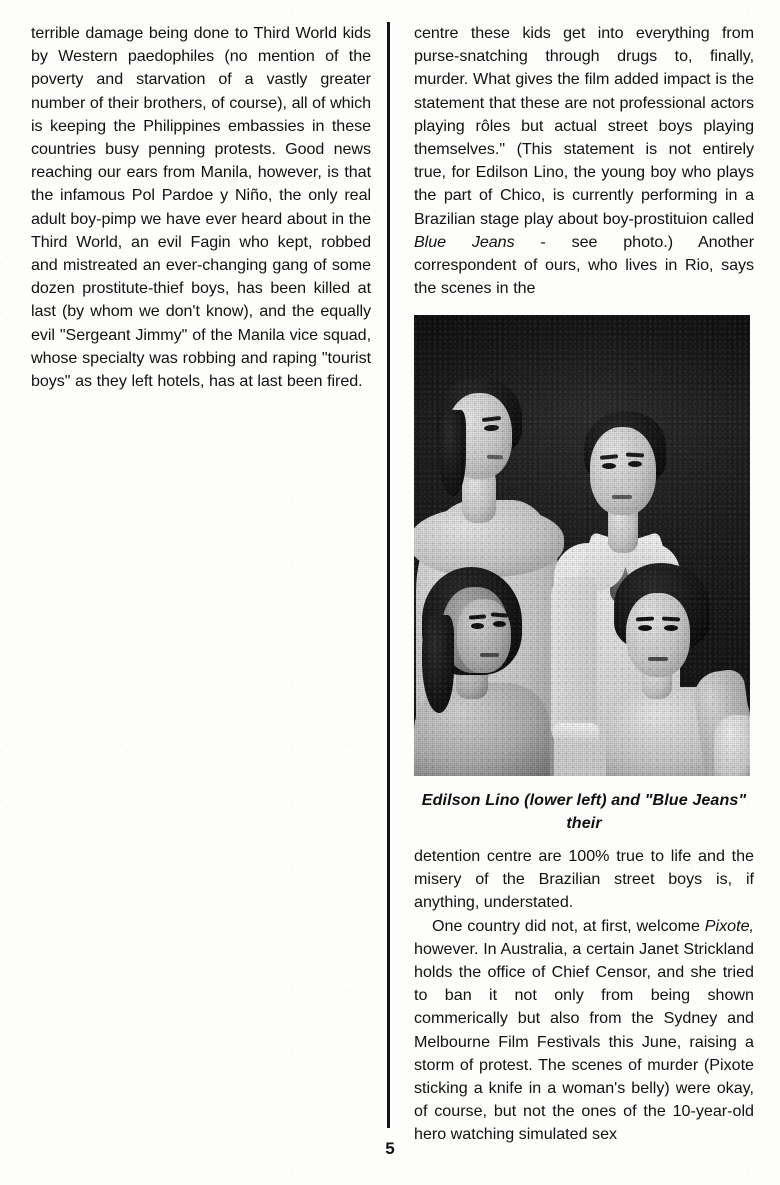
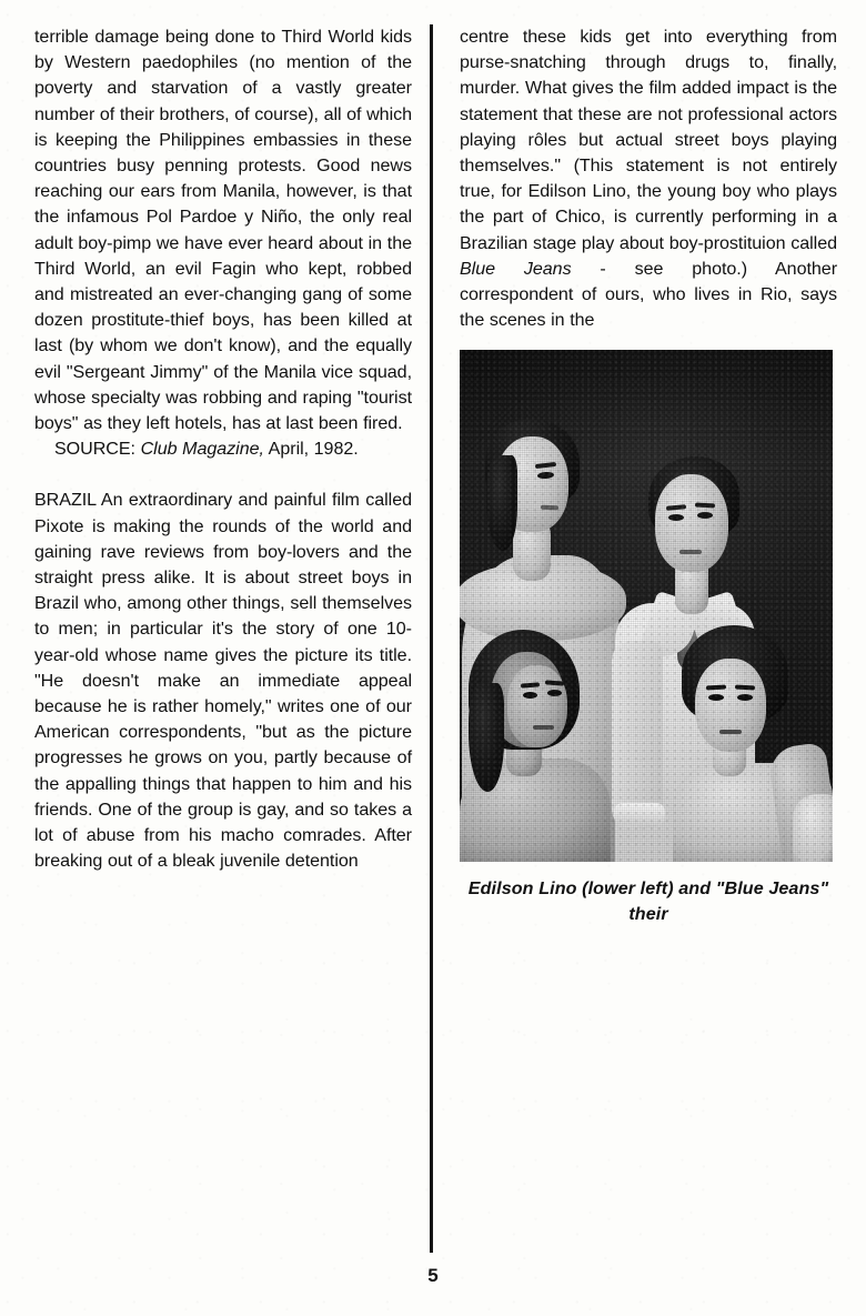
  terrible damage being done to Third World kids by Western paedophiles (no mention of the poverty and starvation of a vastly greater number of their brothers, of course), all of which is keeping the Philippines embassies in these countries busy penning protests. Good news reaching our ears from Manila, however, is that the infamous Pol Pardoe y Niño, the only real adult boy-pimp we have ever heard about in the Third World, an evil Fagin who kept, robbed and mistreated an ever-changing gang of some dozen prostitute-thief boys, has been killed at last (by whom we don't know), and the equally evil "Sergeant Jimmy" of the Manila vice squad, whose specialty was robbing and raping "tourist boys" as they left hotels, has at last been fired.
+ SOURCE: Club Magazine, April, 1982.
+ BRAZIL An extraordinary and painful film called Pixote is making the rounds of the world and gaining rave reviews from boy-lovers and the straight press alike. It is about street boys in Brazil who, among other things, sell themselves to men; in particular it's the story of one 10-year-old whose name gives the picture its title. "He doesn't make an immediate appeal because he is rather homely," writes one of our American correspondents, "but as the picture progresses he grows on you, partly because of the appalling things that happen to him and his friends. One of the group is gay, and so takes a lot of abuse from his macho comrades. After breaking out of a bleak juvenile detention
  centre these kids get into everything from purse-snatching through drugs to, finally, murder. What gives the film added impact is the statement that these are not professional actors playing rôles but actual street boys playing themselves." (This statement is not entirely true, for Edilson Lino, the young boy who plays the part of Chico, is currently performing in a Brazilian stage play about boy-prostituion called Blue Jeans - see photo.) Another correspondent of ours, who lives in Rio, says the scenes in the
  Edilson Lino (lower left) and "Blue Jeans" their
- detention centre are 100% true to life and the misery of the Brazilian street boys is, if anything, understated.
- One country did not, at first, welcome Pixote, however. In Australia, a certain Janet Strickland holds the office of Chief Censor, and she tried to ban it not only from being shown commerically but also from the Sydney and Melbourne Film Festivals this June, raising a storm of protest. The scenes of murder (Pixote sticking a knife in a woman's belly) were okay, of course, but not the ones of the 10-year-old hero watching simulated sex
  5
